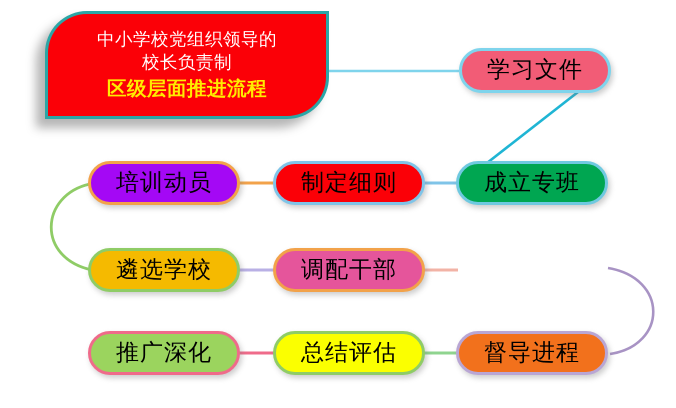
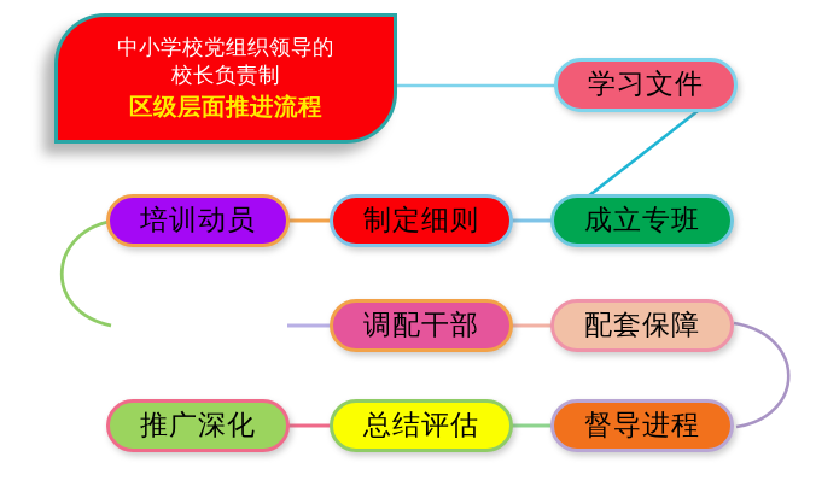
  中小学校党组织领导的
  校长负责制
  区级层面推进流程
  学习文件
  培训动员
  制定细则
  成立专班
- 遴选学校
  调配干部
+ 配套保障
  推广深化
  总结评估
  督导进程
